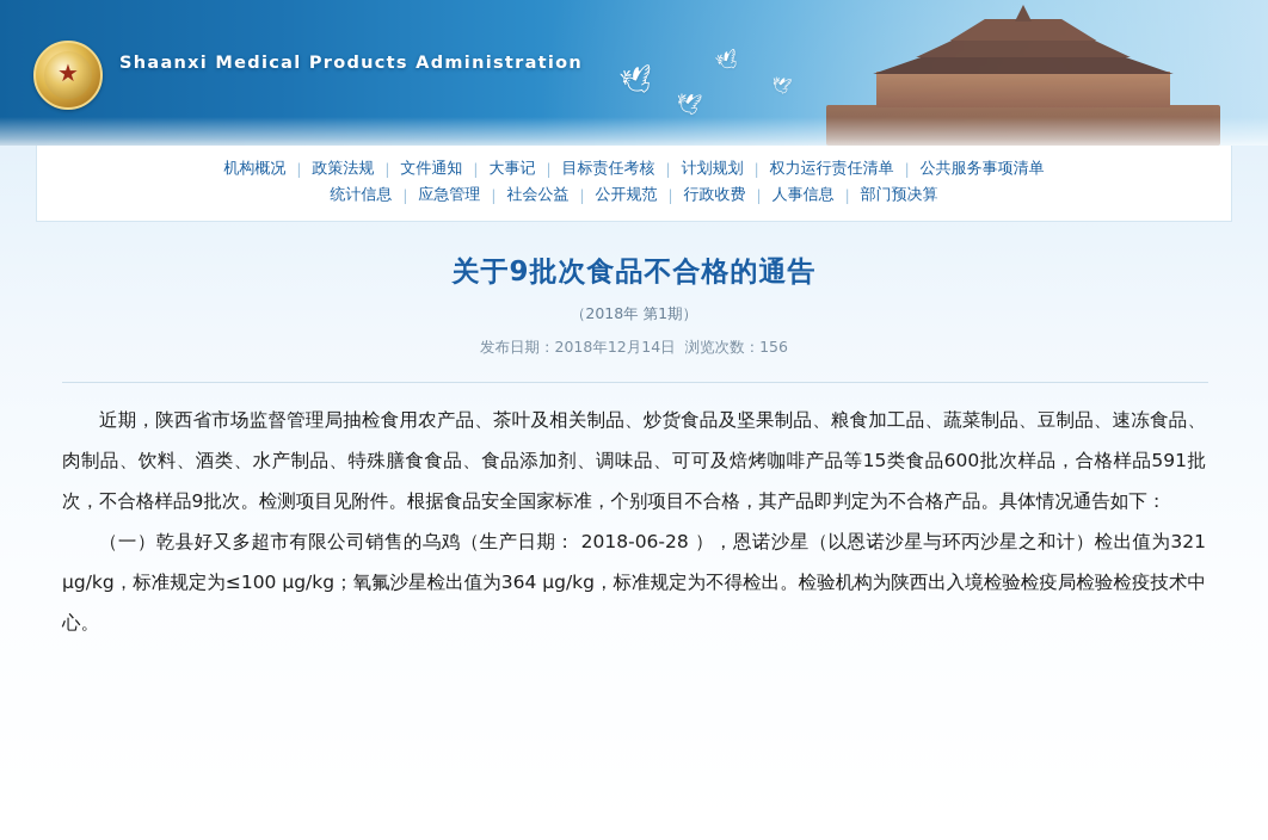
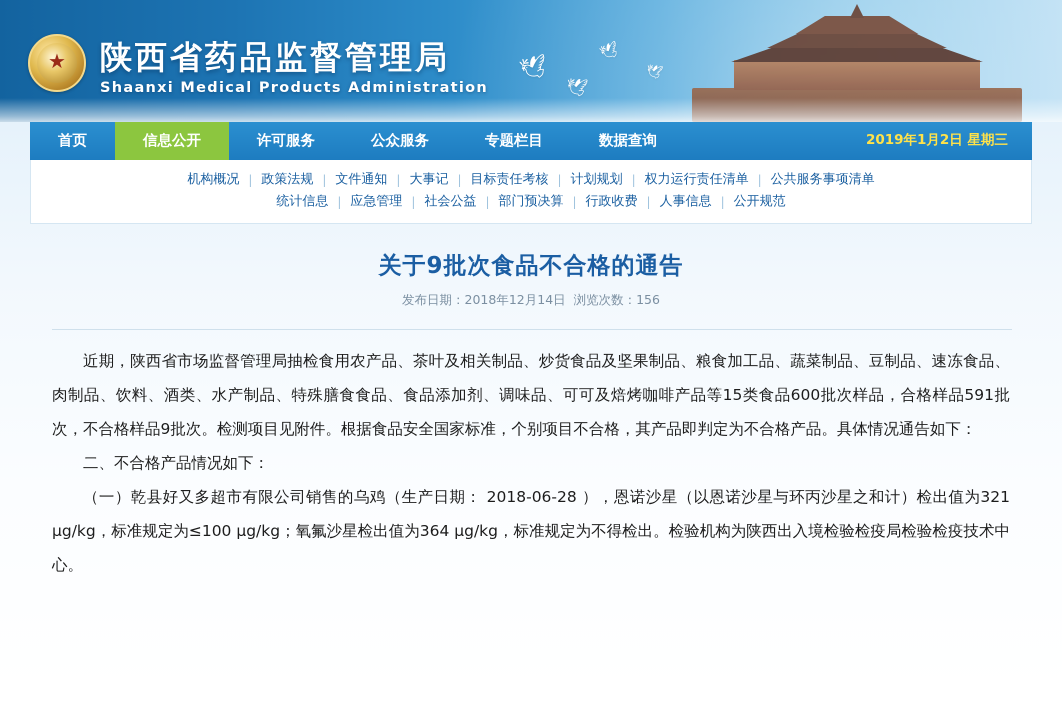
  ★
+ 陕西省药品监督管理局
  Shaanxi Medical Products Administration
+ 首页
+ 信息公开
+ 许可服务
+ 公众服务
+ 专题栏目
+ 数据查询
+ 2019年1月2日 星期三
  机构概况
  |
  政策法规
  |
  文件通知
  |
  大事记
  |
  目标责任考核
  |
  计划规划
  |
  权力运行责任清单
  |
  公共服务事项清单
  统计信息
  |
  应急管理
  |
  社会公益
  |
- 公开规范
+ 部门预决算
  |
  行政收费
  |
  人事信息
  |
- 部门预决算
+ 公开规范
  关于9批次食品不合格的通告
- （2018年 第1期）
  发布日期：2018年12月14日 浏览次数：156
  近期，陕西省市场监督管理局抽检食用农产品、茶叶及相关制品、炒货食品及坚果制品、粮食加工品、蔬菜制品、豆制品、速冻食品、肉制品、饮料、酒类、水产制品、特殊膳食食品、食品添加剂、调味品、可可及焙烤咖啡产品等15类食品600批次样品，合格样品591批次，不合格样品9批次。检测项目见附件。根据食品安全国家标准，个别项目不合格，其产品即判定为不合格产品。具体情况通告如下：
+ 二、不合格产品情况如下：
  （一）乾县好又多超市有限公司销售的乌鸡（生产日期： 2018-06-28 ），恩诺沙星（以恩诺沙星与环丙沙星之和计）检出值为321 μg/kg，标准规定为≤100 μg/kg；氧氟沙星检出值为364 μg/kg，标准规定为不得检出。检验机构为陕西出入境检验检疫局检验检疫技术中心。
